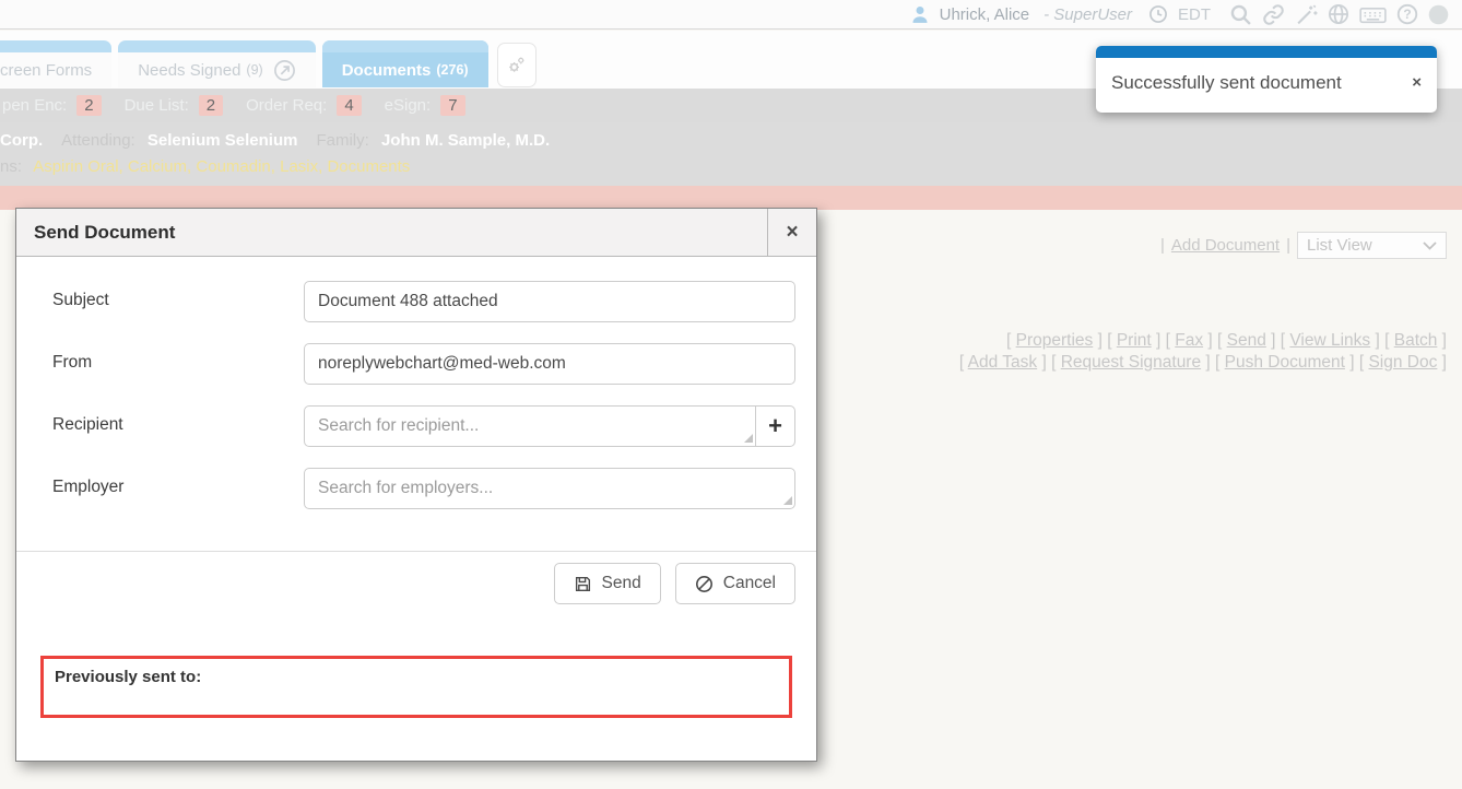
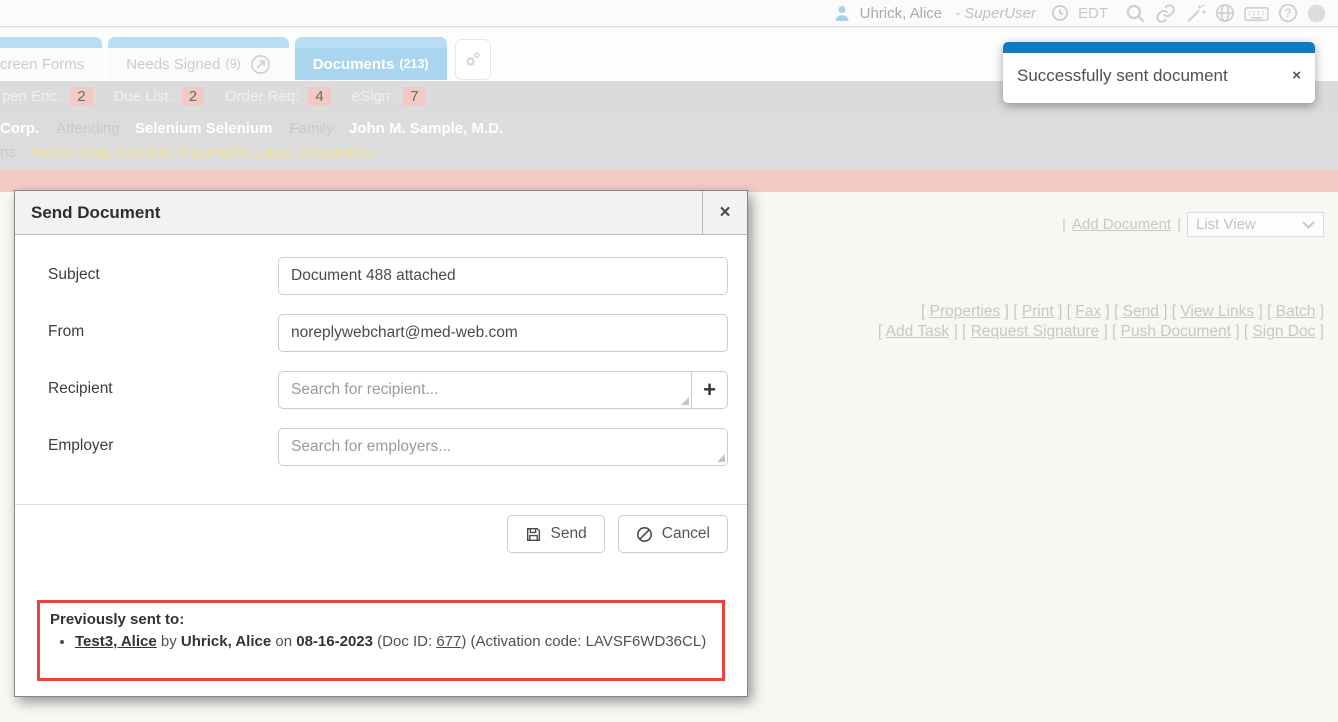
  Uhrick, Alice
  - SuperUser
  EDT
  ?
  creen Forms
  Needs Signed
  (9)
  Documents
- (276)
+ (213)
  2
  2
  4
  7
  Corp.
  John M. Sample, M.D.
  Aspirin Oral, Calcium, Coumadin, Lasix, Documents
  |
  Add Document
  |
  List View
  [ Properties ] [ Print ] [ Fax ] [ Send ] [ View Links ] [ Batch ]
  [ Add Task ] [ Request Signature ] [ Push Document ] [ Sign Doc ]
  Successfully sent document
  ×
  Send Document
  ×
  Subject
  Document 488 attached
  From
  noreplywebchart@med-web.com
  Recipient
  Search for recipient...
  +
  Employer
  Search for employers...
  Send
  Cancel
  Previously sent to:
+ Test3, Alice by Uhrick, Alice on 08-16-2023 (Doc ID: 677) (Activation code: LAVSF6WD36CL)
